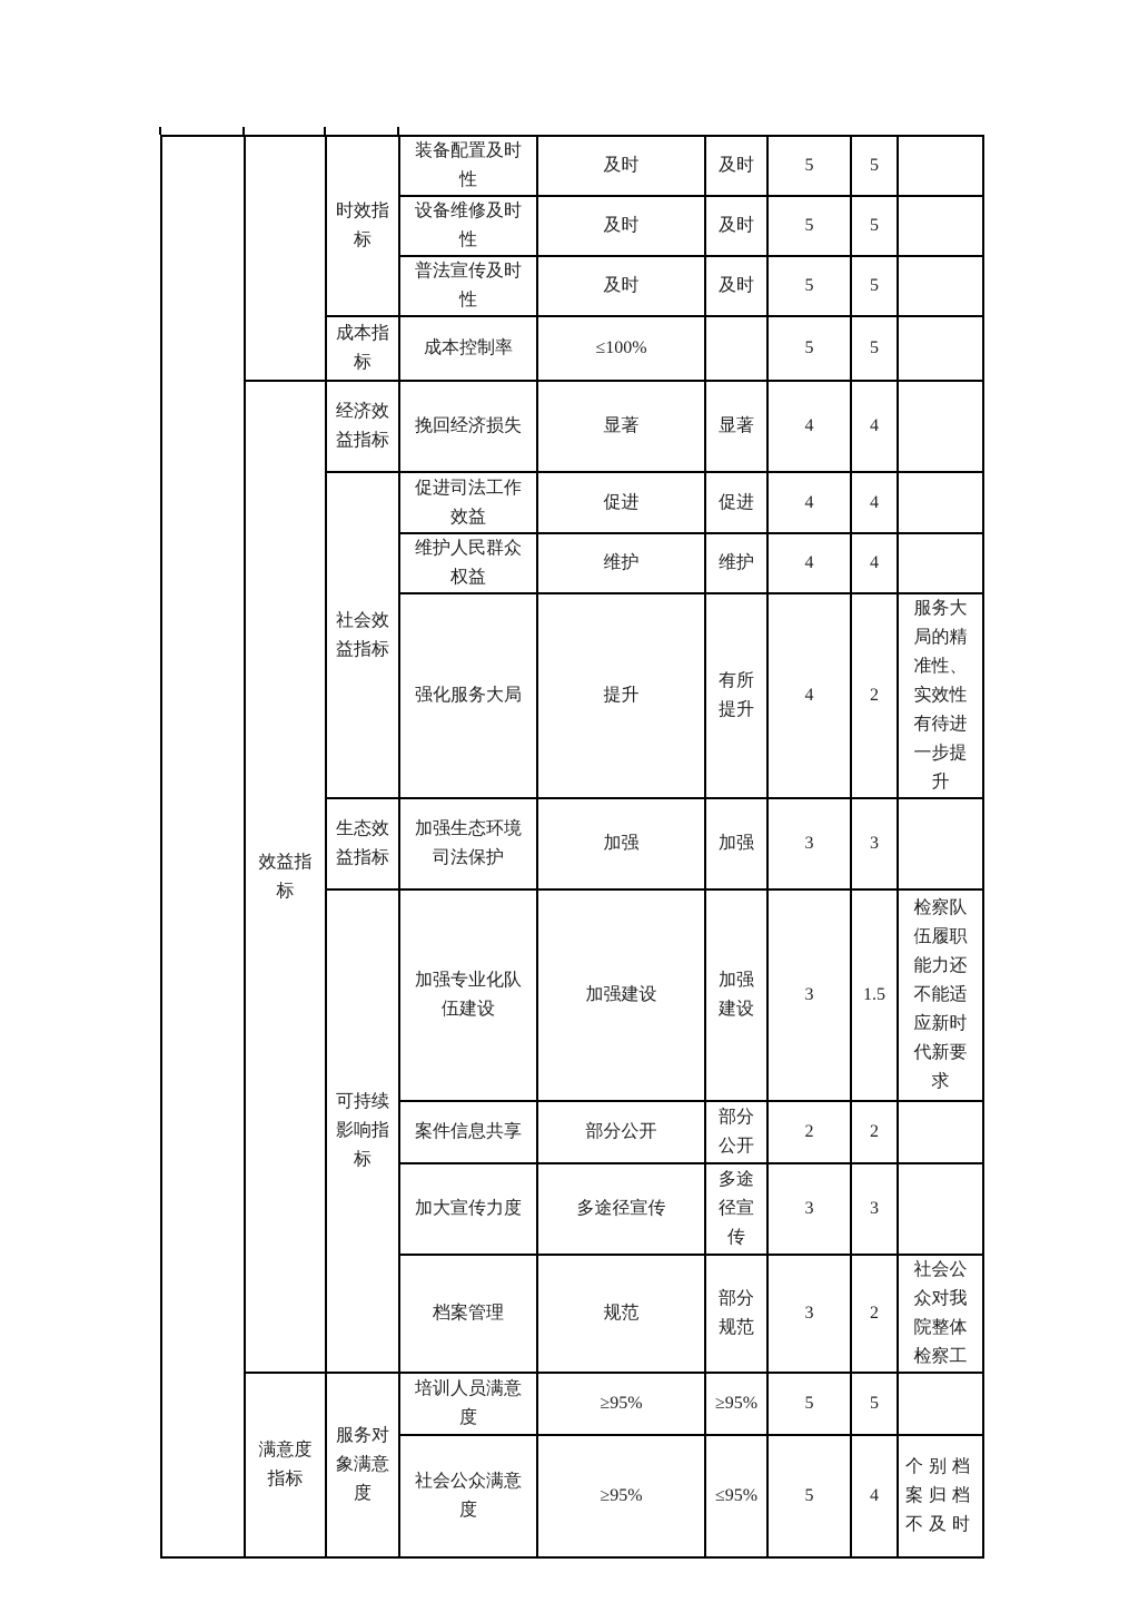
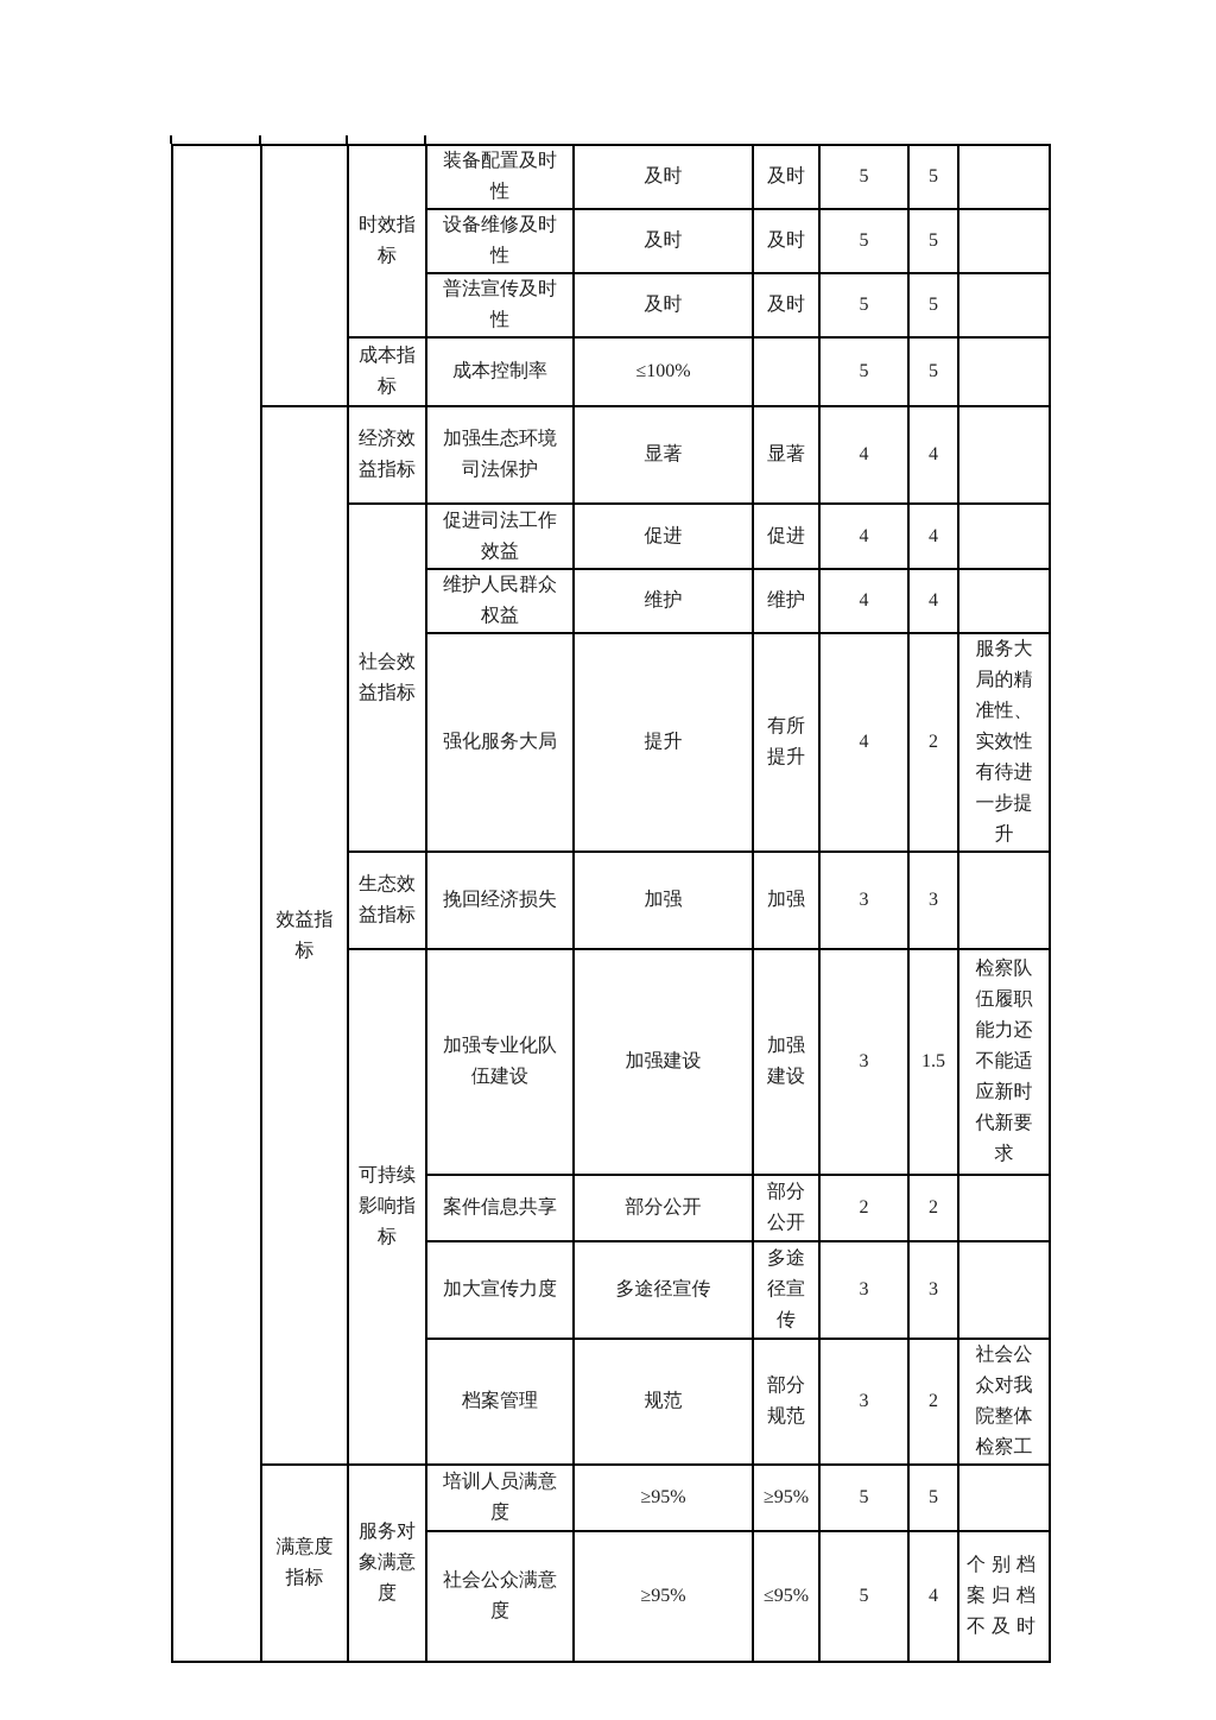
  		时效指标	装备配置及时性	及时	及时	5	5
  设备维修及时性	及时	及时	5	5
  普法宣传及时性	及时	及时	5	5
  成本指标	成本控制率	≤100%		5	5
- 效益指标	经济效益指标	挽回经济损失	显著	显著	4	4
+ 效益指标	经济效益指标	加强生态环境司法保护	显著	显著	4	4
  社会效益指标	促进司法工作效益	促进	促进	4	4
  维护人民群众权益	维护	维护	4	4
  强化服务大局	提升	有所提升	4	2	服务大局的精准性、实效性有待进一步提升
- 生态效益指标	加强生态环境司法保护	加强	加强	3	3
+ 生态效益指标	挽回经济损失	加强	加强	3	3
  可持续影响指标	加强专业化队伍建设	加强建设	加强建设	3	1.5	检察队伍履职能力还不能适应新时代新要求
  案件信息共享	部分公开	部分公开	2	2
  加大宣传力度	多途径宣传	多途径宣传	3	3
  档案管理	规范	部分规范	3	2	社会公众对我院整体检察工
  满意度指标	服务对象满意度	培训人员满意度	≥95%	≥95%	5	5
  社会公众满意度	≥95%	≤95%	5	4	个别档案归档不及时
